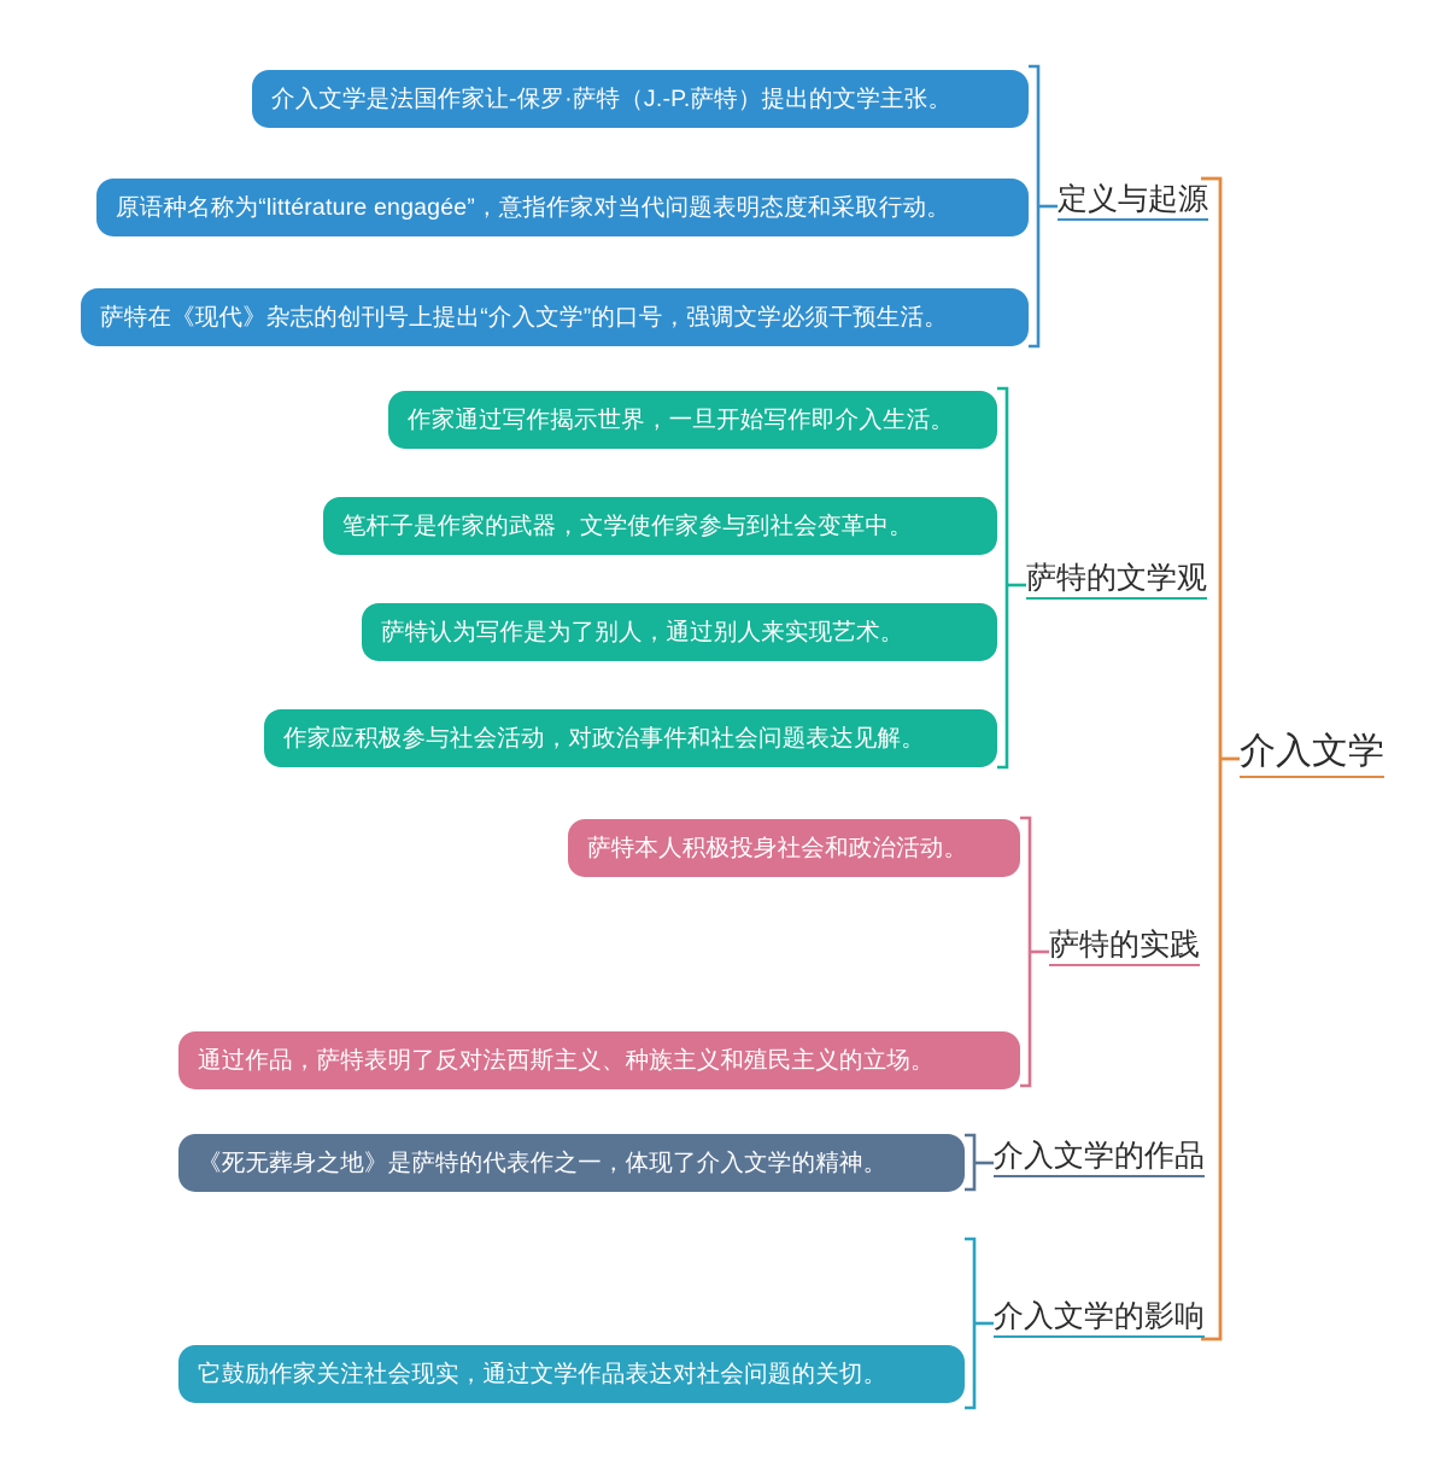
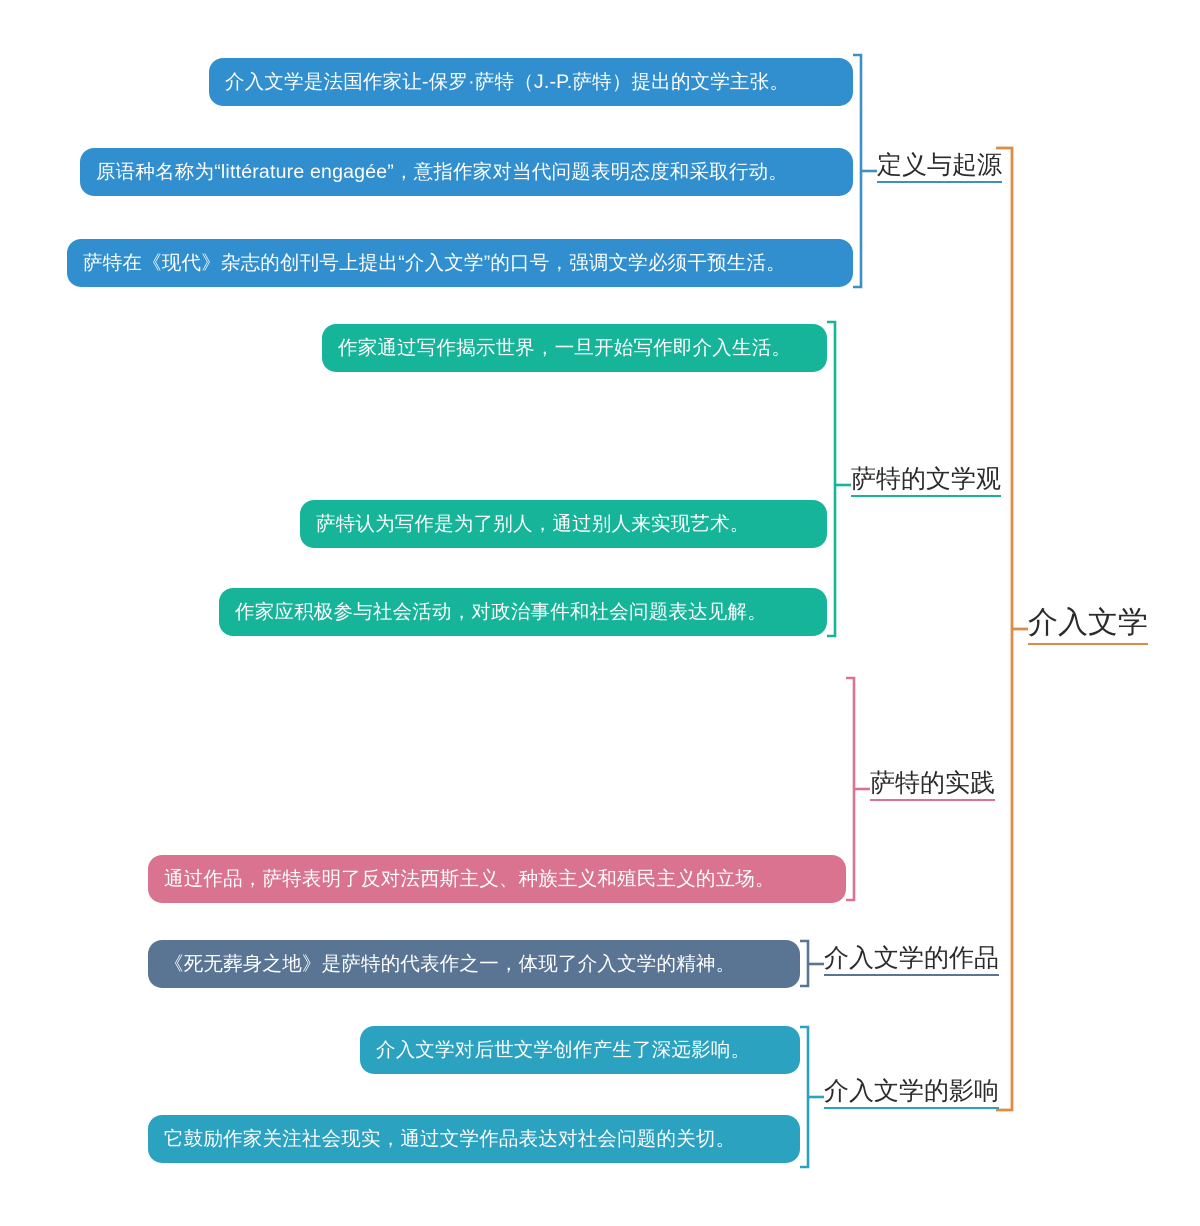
  介入文学是法国作家让-保罗·萨特（J.-P.萨特）提出的文学主张。
  原语种名称为“littérature engagée”，意指作家对当代问题表明态度和采取行动。
  萨特在《现代》杂志的创刊号上提出“介入文学”的口号，强调文学必须干预生活。
  定义与起源
  作家通过写作揭示世界，一旦开始写作即介入生活。
- 笔杆子是作家的武器，文学使作家参与到社会变革中。
  萨特认为写作是为了别人，通过别人来实现艺术。
  作家应积极参与社会活动，对政治事件和社会问题表达见解。
  萨特的文学观
- 萨特本人积极投身社会和政治活动。
  通过作品，萨特表明了反对法西斯主义、种族主义和殖民主义的立场。
  萨特的实践
  《死无葬身之地》是萨特的代表作之一，体现了介入文学的精神。
  介入文学的作品
+ 介入文学对后世文学创作产生了深远影响。
  它鼓励作家关注社会现实，通过文学作品表达对社会问题的关切。
  介入文学的影响
  介入文学
